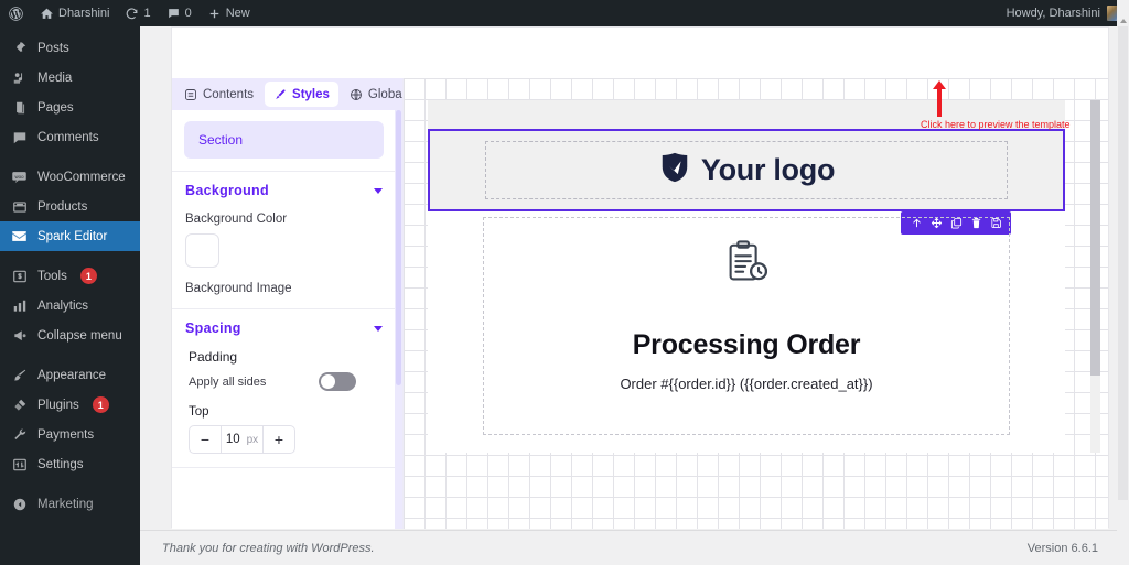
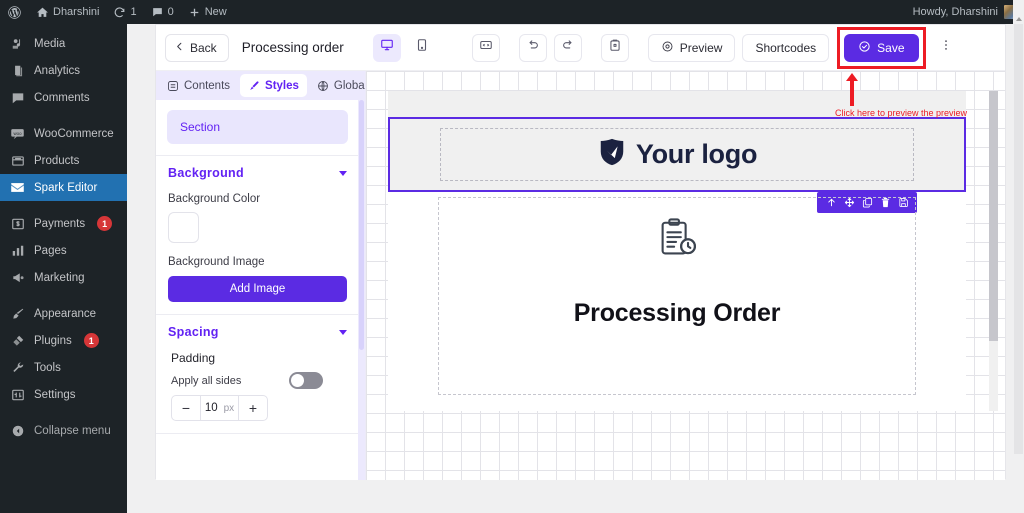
  Dharshini
  1
  0
  New
  Howdy, Dharshini
- Posts
  Media
- Pages
+ Analytics
  Comments
  WooCommerce
  Products
  Spark Editor
- Tools
+ Payments
  1
- Analytics
+ Pages
- Collapse menu
+ Marketing
  Appearance
  Plugins
  1
- Payments
+ Tools
  Settings
- Marketing
+ Collapse menu
+ Back
+ Processing order
+ Preview
+ Shortcodes
+ Save
  Contents
  Styles
  Globa
  Section
  Background
  Background Color
  Background Image
+ Add Image
  Spacing
  Padding
  Apply all sides
- Top
  −
  10
  px
  +
  Your logo
  Processing Order
- Order #{{order.id}} ({{order.created_at}})
- Click here to preview the template
+ Click here to preview the preview
- Thank you for creating with WordPress.
- Version 6.6.1
